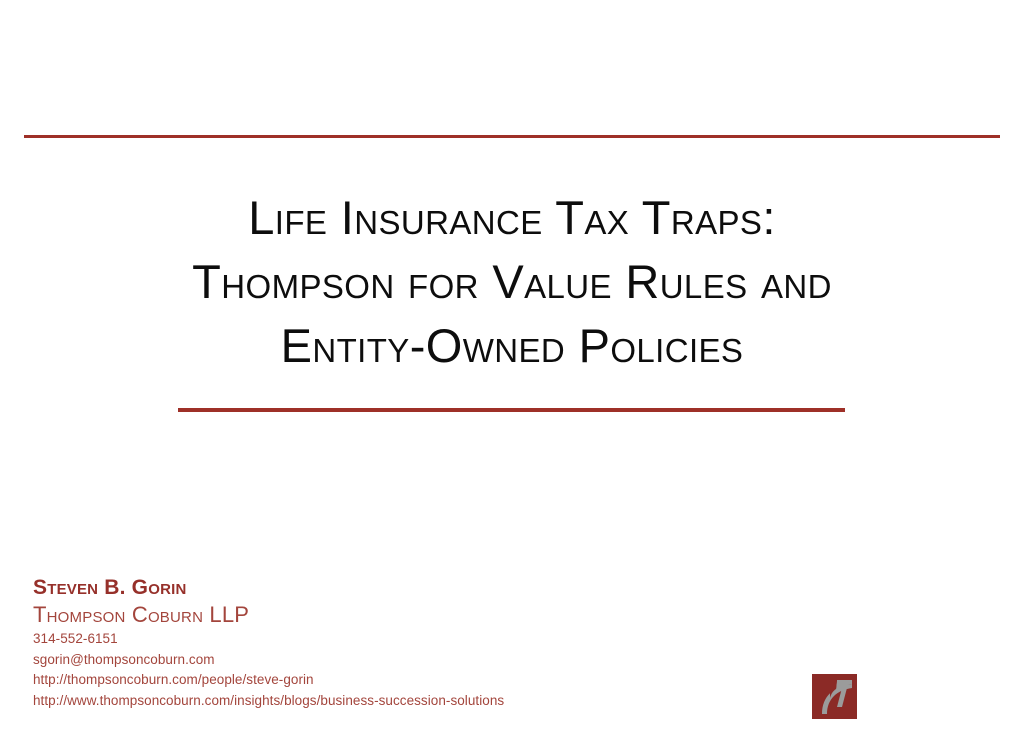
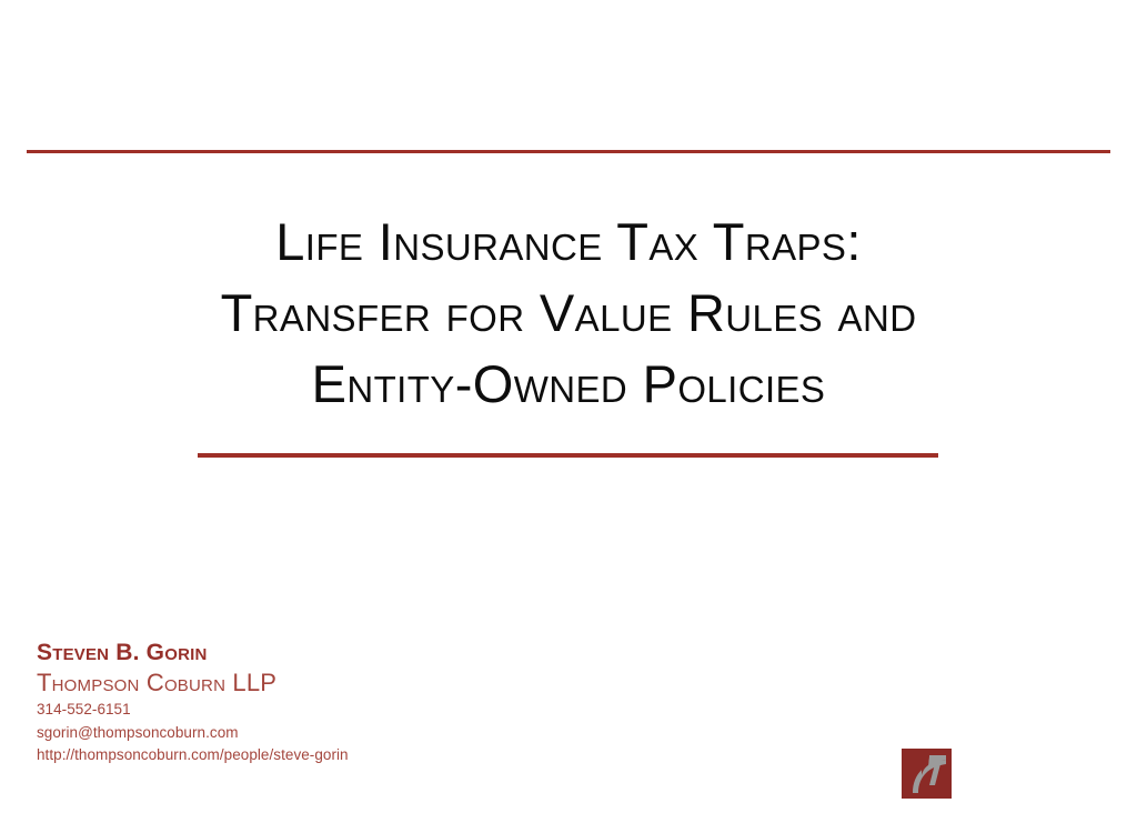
  Life Insurance Tax Traps:
- Thompson for Value Rules and
+ Transfer for Value Rules and
  Entity-Owned Policies
  Steven B. Gorin
  Thompson Coburn LLP
  314-552-6151
  sgorin@thompsoncoburn.com
  http://thompsoncoburn.com/people/steve-gorin
- http://www.thompsoncoburn.com/insights/blogs/business-succession-solutions
